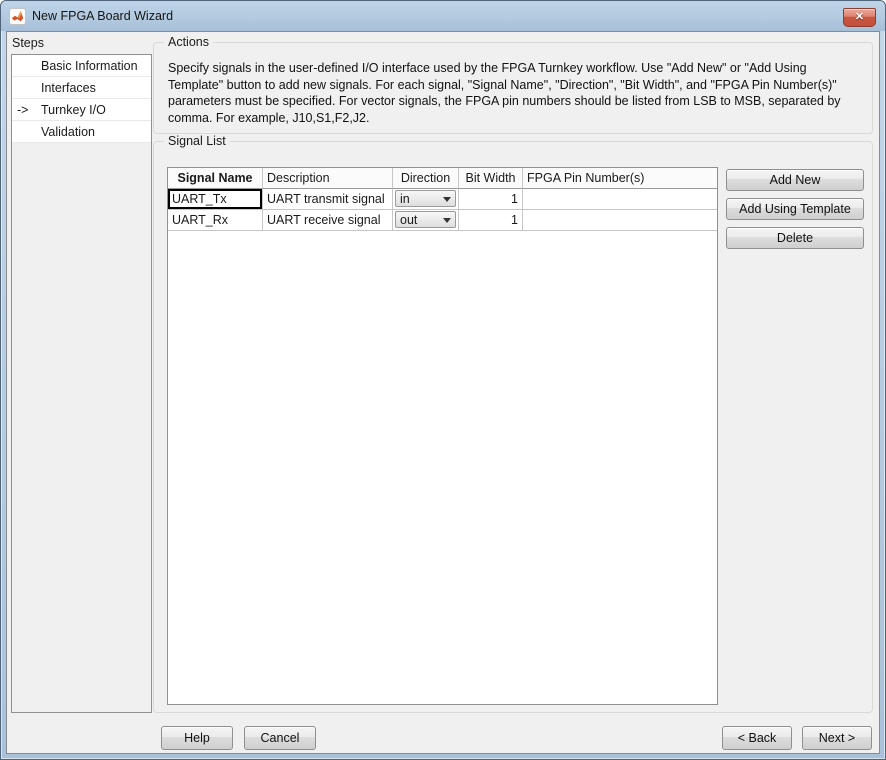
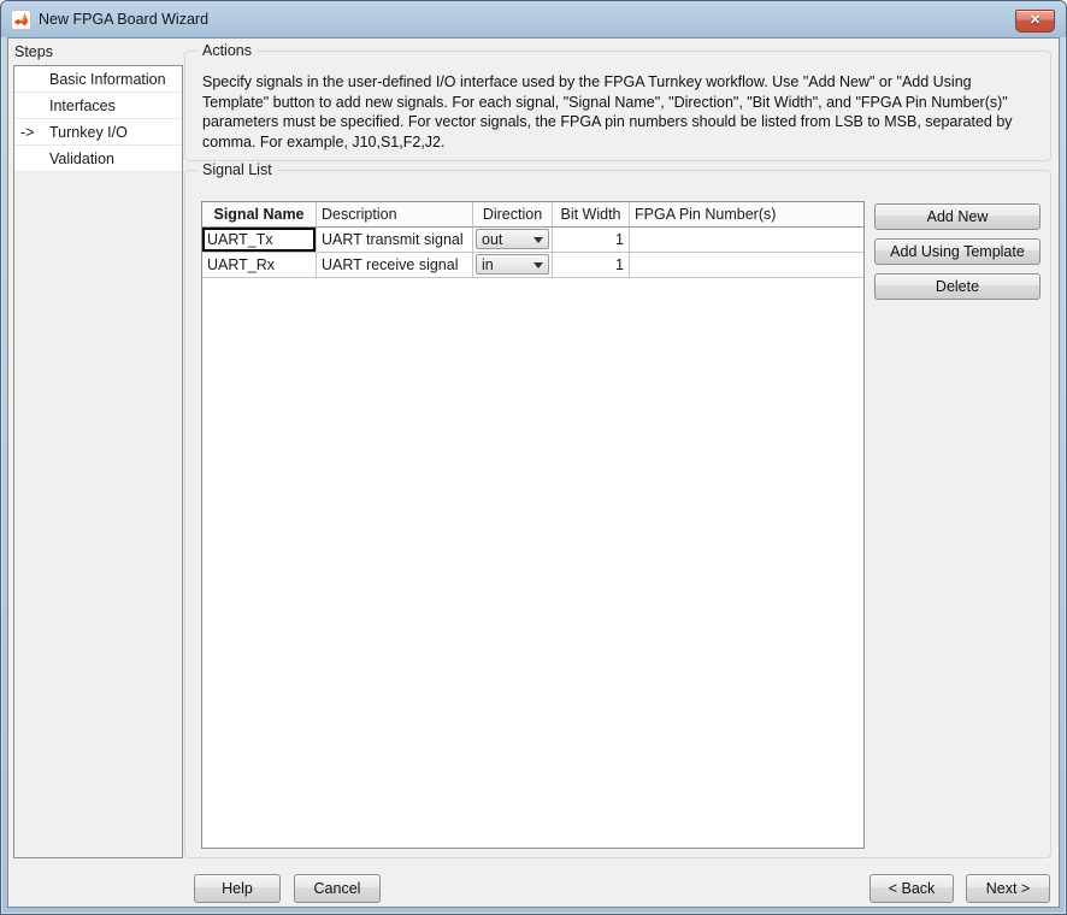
  New FPGA Board Wizard
  ✕
  Steps
  Basic Information
  Interfaces
  ->
  Turnkey I/O
  Validation
  Actions
  Specify signals in the user-defined I/O interface used by the FPGA Turnkey workflow. Use "Add New" or "Add Using Template" button to add new signals. For each signal, "Signal Name", "Direction", "Bit Width", and "FPGA Pin Number(s)" parameters must be specified. For vector signals, the FPGA pin numbers should be listed from LSB to MSB, separated by comma. For example, J10,S1,F2,J2.
  Signal List
  Signal Name
  Description
  Direction
  Bit Width
  FPGA Pin Number(s)
  UART_Tx
  UART transmit signal
- in
+ out
  1
  UART_Rx
  UART receive signal
- out
+ in
  1
  Add New
  Add Using Template
  Delete
  Help
  Cancel
  < Back
  Next >
